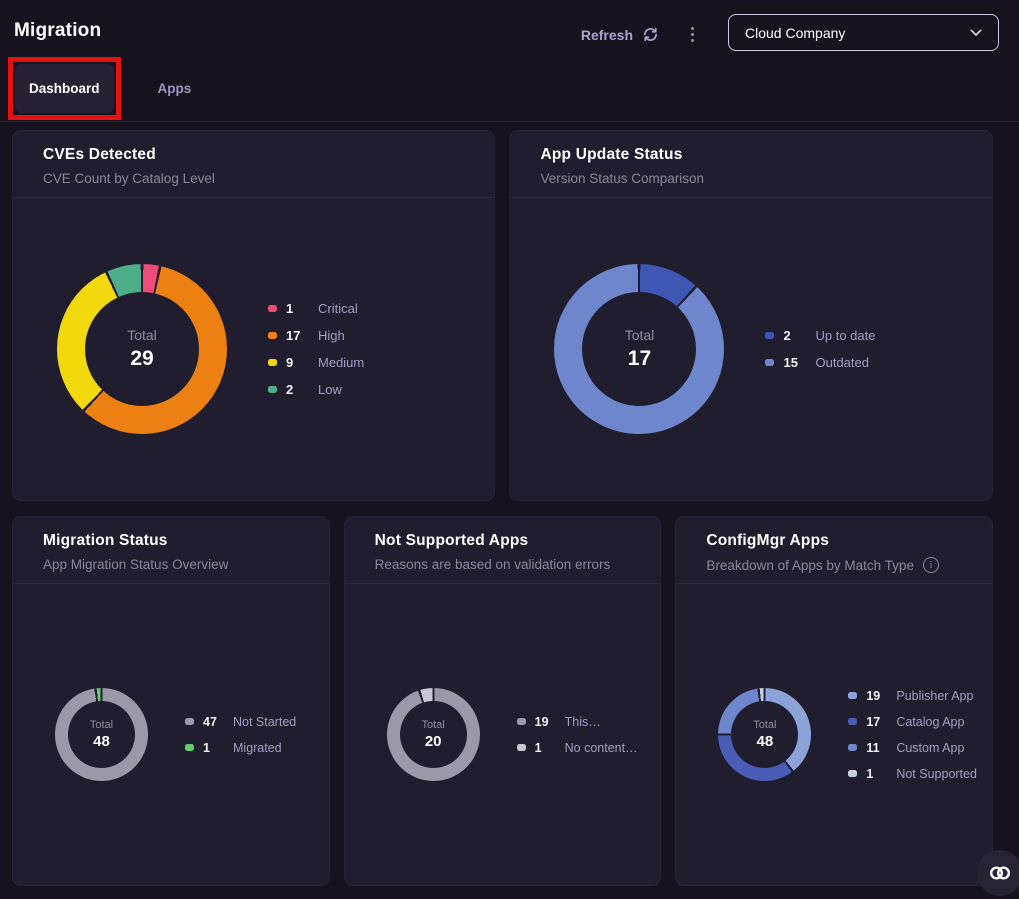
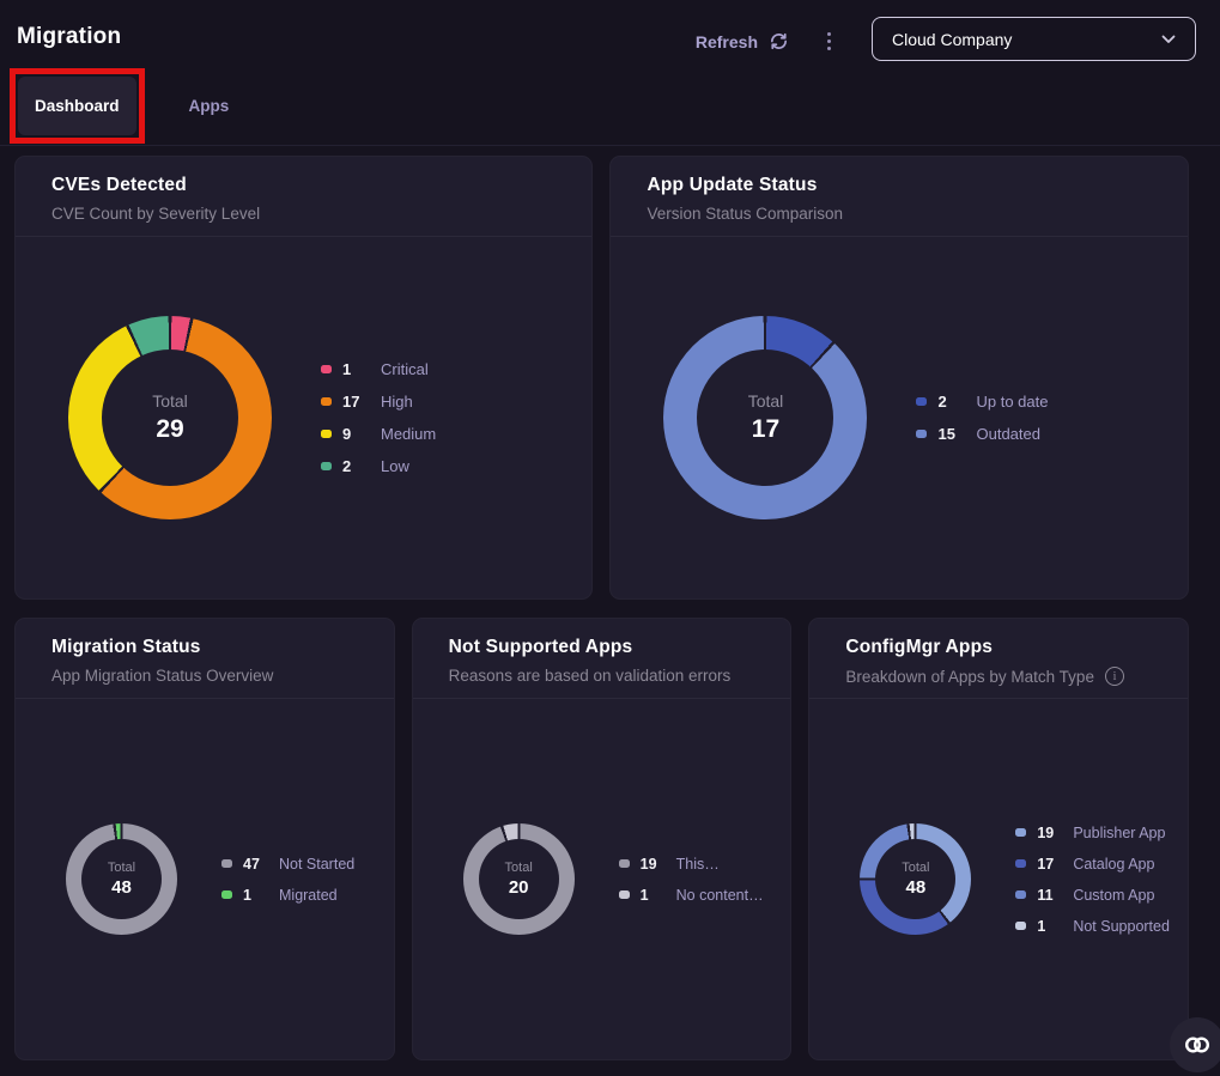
  Migration
  Refresh
  Cloud Company
  Dashboard
  Apps
  CVEs Detected
- CVE Count by Catalog Level
+ CVE Count by Severity Level
  Total
  29
  1
  Critical
  17
  High
  9
  Medium
  2
  Low
  App Update Status
  Version Status Comparison
  Total
  17
  2
  Up to date
  15
  Outdated
  Migration Status
  App Migration Status Overview
  Total
  48
  47
  Not Started
  1
  Migrated
  Not Supported Apps
  Reasons are based on validation errors
  Total
  20
  19
  This…
  1
  No content…
  ConfigMgr Apps
  Breakdown of Apps by Match Type
  i
  Total
  48
  19
  Publisher App
  17
  Catalog App
  11
  Custom App
  1
  Not Supported
